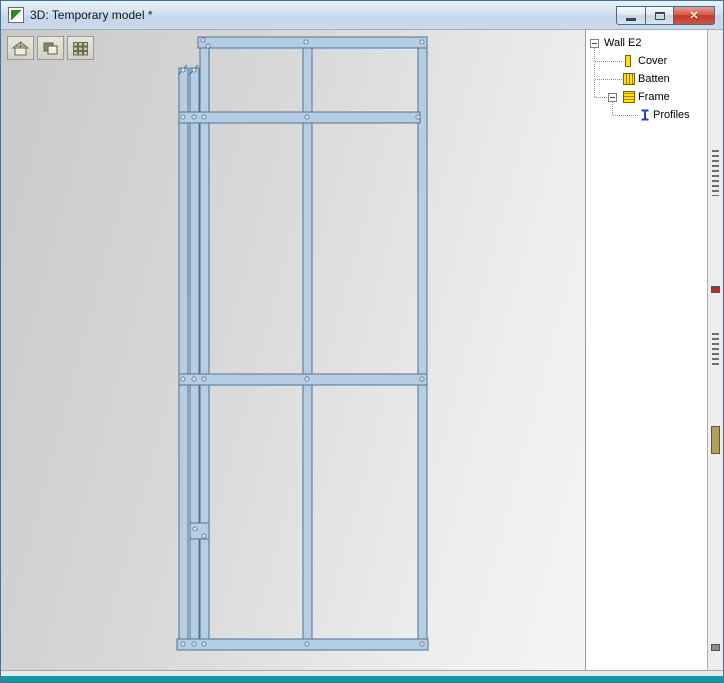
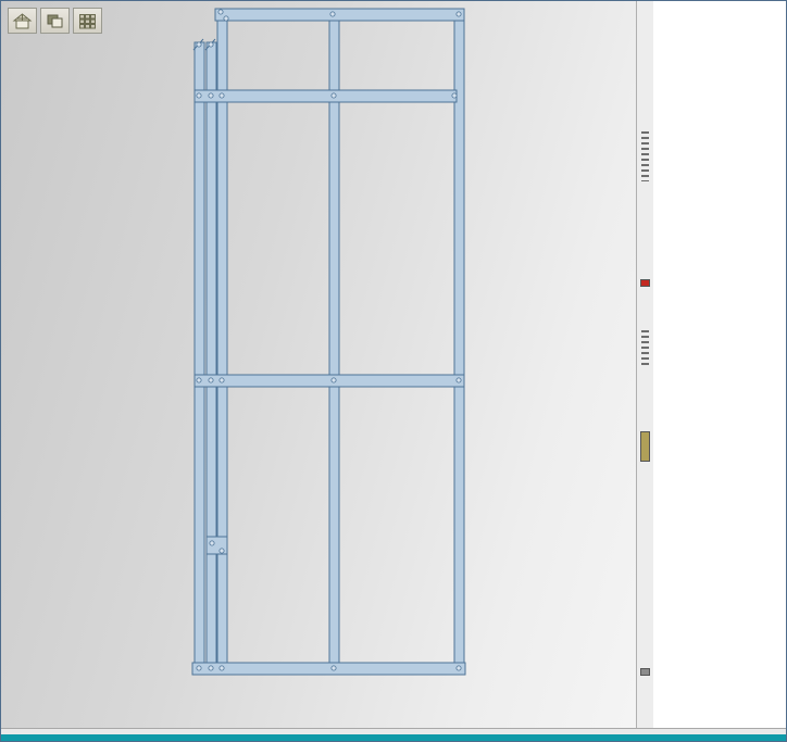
- 3D: Temporary model *
- ✕
- Wall E2
- Cover
- Batten
- Frame
- Profiles
